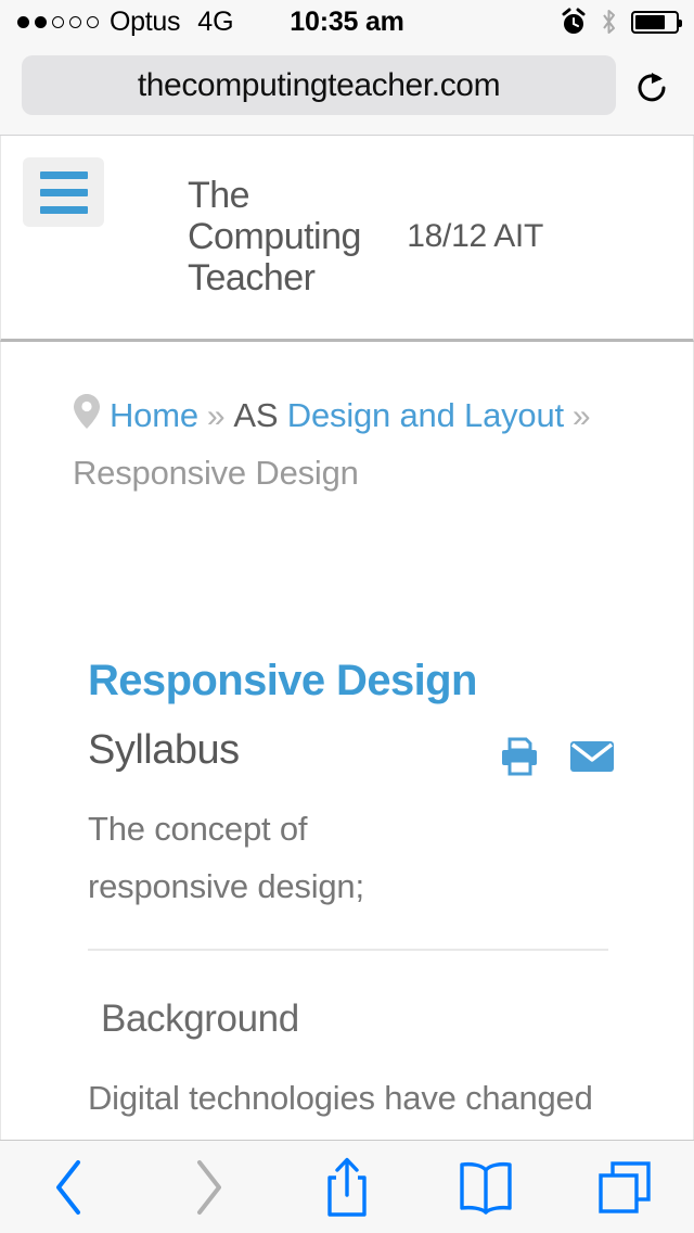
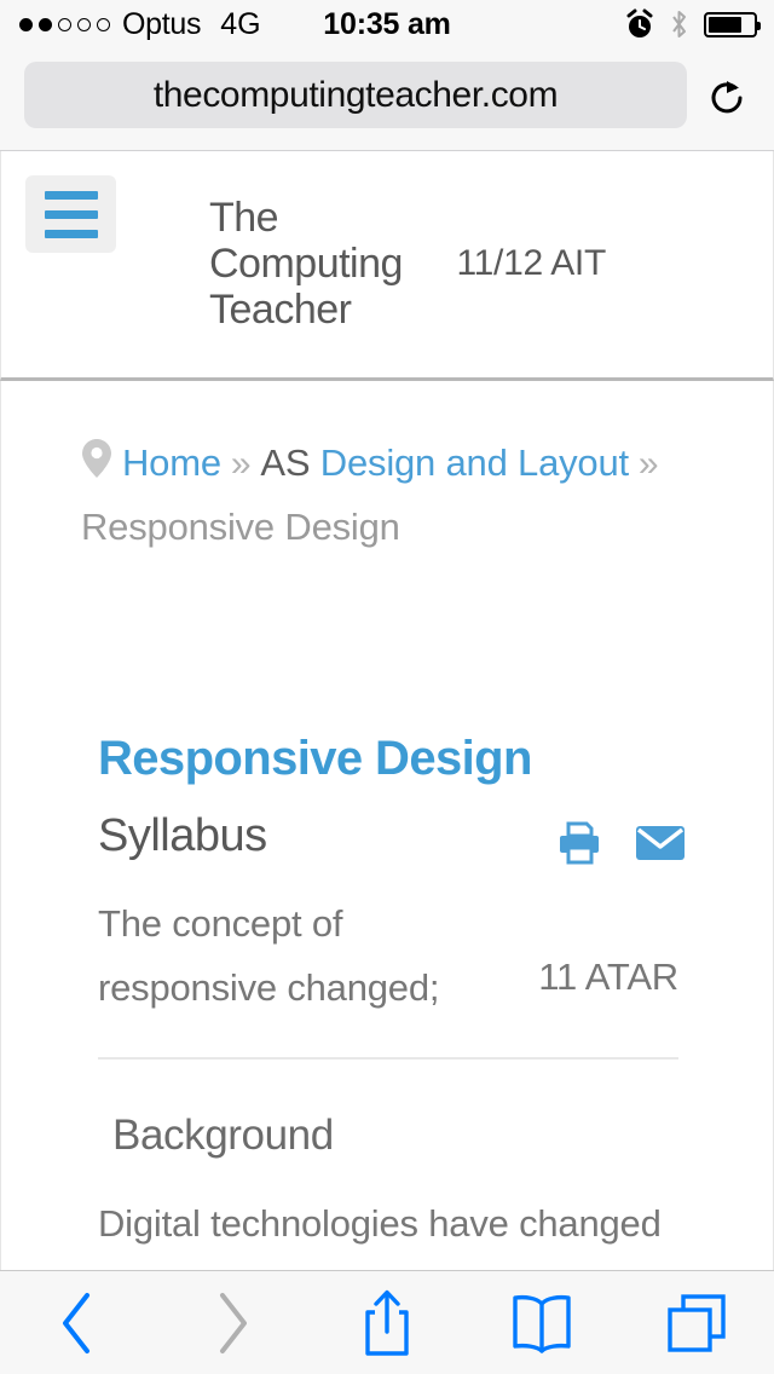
  Optus
  4G
  10:35 am
  thecomputingteacher.com
- 18/12 AIT
+ 11/12 AIT
  The Computing Teacher
  Home » AS Design and Layout » Responsive Design
  Responsive Design
  Syllabus
- The concept of responsive design;
+ The concept of responsive changed;
+ 11 ATAR
  Background
  Digital technologies have changed
